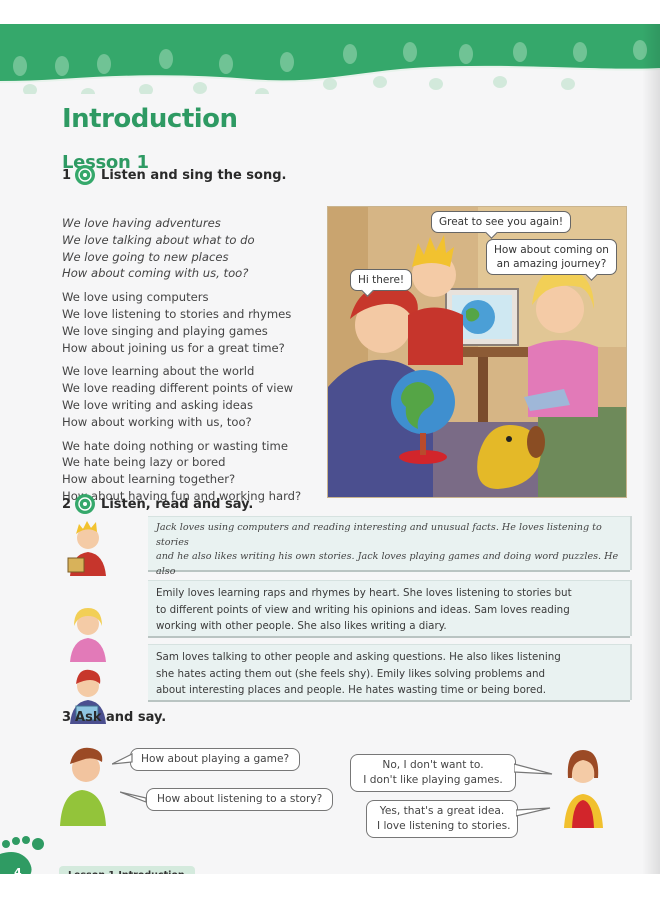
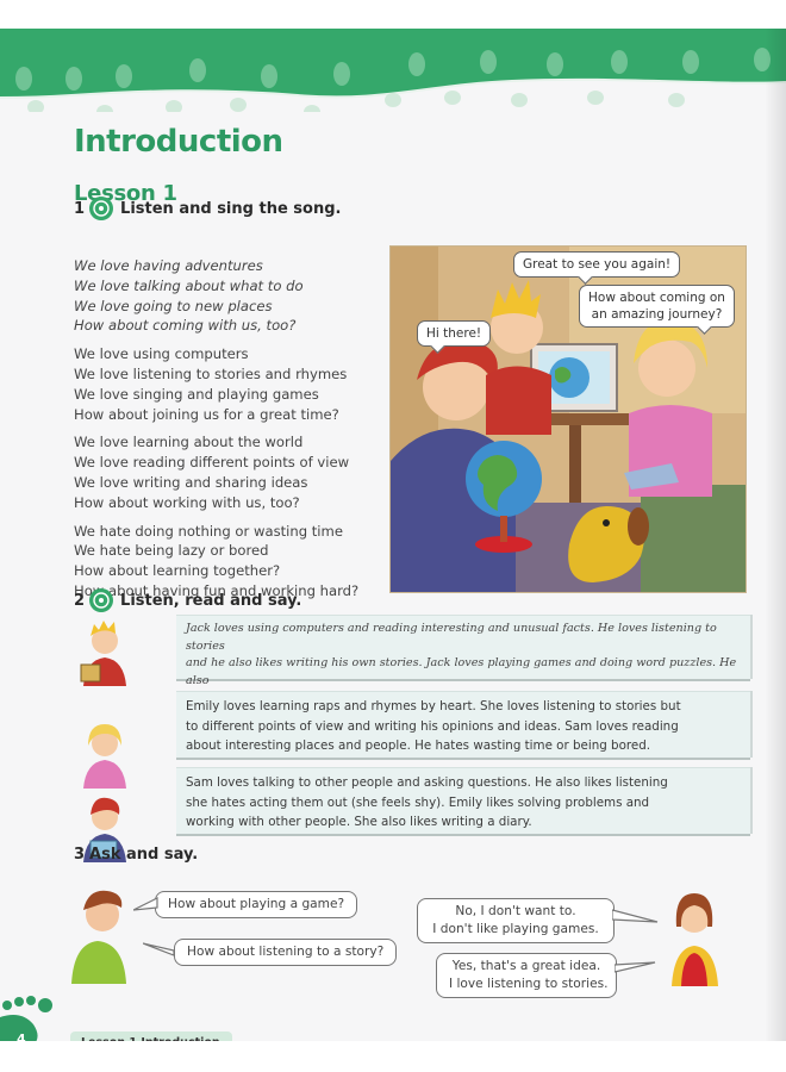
  Introduction
  Lesson 1
  1
  Listen and sing the song.
  We love having adventures
  We love talking about what to do
  We love going to new places
  How about coming with us, too?
  We love using computers
  We love listening to stories and rhymes
  We love singing and playing games
  How about joining us for a great time?
  We love learning about the world
  We love reading different points of view
- We love writing and asking ideas
+ We love writing and sharing ideas
  How about working with us, too?
  We hate doing nothing or wasting time
  We hate being lazy or bored
  How about learning together?
  Ho about having fun and working hard?
  Hi there!
  Great to see you again!
  How about coming on
  an amazing journey?
  2
  Listen, read and say.
  Jack loves using computers and reading interesting and unusual facts. He loves listening to stories
  and he also likes writing his own stories. Jack loves playing games and doing word puzzles. He also
  Emily loves learning raps and rhymes by heart. She loves listening to stories but
  to different points of view and writing his opinions and ideas. Sam loves reading
- working with other people. She also likes writing a diary.
+ about interesting places and people. He hates wasting time or being bored.
  Sam loves talking to other people and asking questions. He also likes listening
  she hates acting them out (she feels shy). Emily likes solving problems and
- about interesting places and people. He hates wasting time or being bored.
+ working with other people. She also likes writing a diary.
  3
  Ask and say.
  How about playing a game?
  How about listening to a story?
  No, I don't want to.
  I don't like playing games.
  Yes, that's a great idea.
  I love listening to stories.
  4
